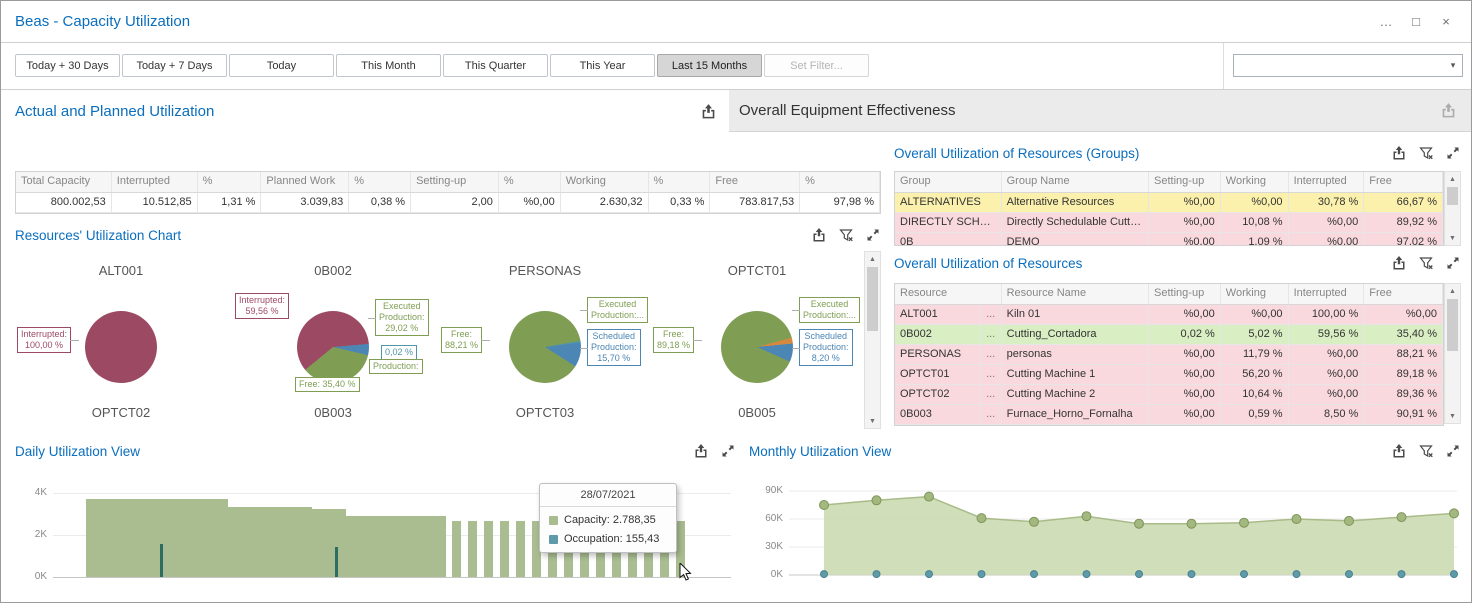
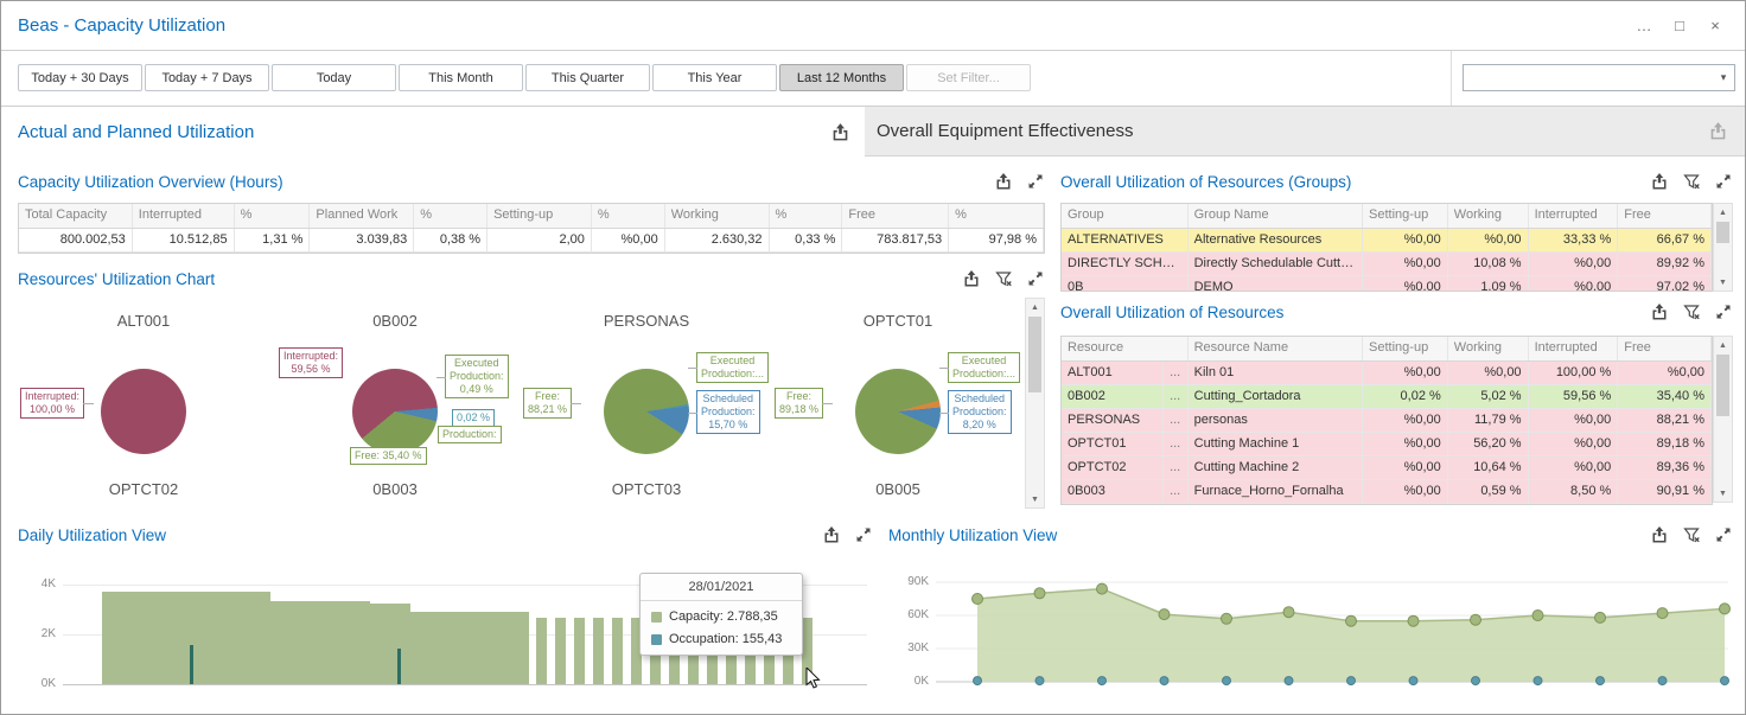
  Beas - Capacity Utilization
  …
  □
  ×
  Today + 30 Days
  Today + 7 Days
  Today
  This Month
  This Quarter
  This Year
- Last 15 Months
+ Last 12 Months
  Set Filter...
  ▾
  Actual and Planned Utilization
  Overall Equipment Effectiveness
+ Capacity Utilization Overview (Hours)
  Resources' Utilization Chart
  Daily Utilization View
  Overall Utilization of Resources (Groups)
  Overall Utilization of Resources
  Monthly Utilization View
  Total Capacity
  Interrupted
  %
  Planned Work
  %
  Setting-up
  %
  Working
  %
  Free
  %
  800.002,53
  10.512,85
  1,31 %
  3.039,83
  0,38 %
  2,00
  %0,00
  2.630,32
  0,33 %
  783.817,53
  97,98 %
  ALT001
  Interrupted:
  100,00 %
  0B002
  Interrupted:
  59,56 %
  Executed
  Production:
- 29,02 %
+ 0,49 %
  0,02 %
  Production:
  Free: 35,40 %
  PERSONAS
  Free:
  88,21 %
  Executed
  Production:...
  Scheduled
  Production:
  15,70 %
  OPTCT01
  Free:
  89,18 %
  Executed
  Production:...
  Scheduled
  Production:
  8,20 %
  OPTCT02
  0B003
  OPTCT03
  0B005
  Group
  Group Name
  Setting-up
  Working
  Interrupted
  Free
  ALTERNATIVES
  Alternative Resources
  %0,00
  %0,00
- 30,78 %
+ 33,33 %
  66,67 %
  DIRECTLY SCHEDU
  Directly Schedulable Cutting
  %0,00
  10,08 %
  %0,00
  89,92 %
  0B
  DEMO
  %0,00
  1,09 %
  %0,00
  97,02 %
  Resource
  Resource Name
  Setting-up
  Working
  Interrupted
  Free
  ALT001
  ...
  Kiln 01
  %0,00
  %0,00
  100,00 %
  %0,00
  0B002
  ...
  Cutting_Cortadora
  0,02 %
  5,02 %
  59,56 %
  35,40 %
  PERSONAS
  ...
  personas
  %0,00
  11,79 %
  %0,00
  88,21 %
  OPTCT01
  ...
  Cutting Machine 1
  %0,00
  56,20 %
  %0,00
  89,18 %
  OPTCT02
  ...
  Cutting Machine 2
  %0,00
  10,64 %
  %0,00
  89,36 %
  0B003
  ...
  Furnace_Horno_Fornalha
  %0,00
  0,59 %
  8,50 %
  90,91 %
  4K
  2K
  0K
- 28/07/2021
+ 28/01/2021
  Capacity: 2.788,35
  Occupation: 155,43
  90K
  60K
  30K
  0K
